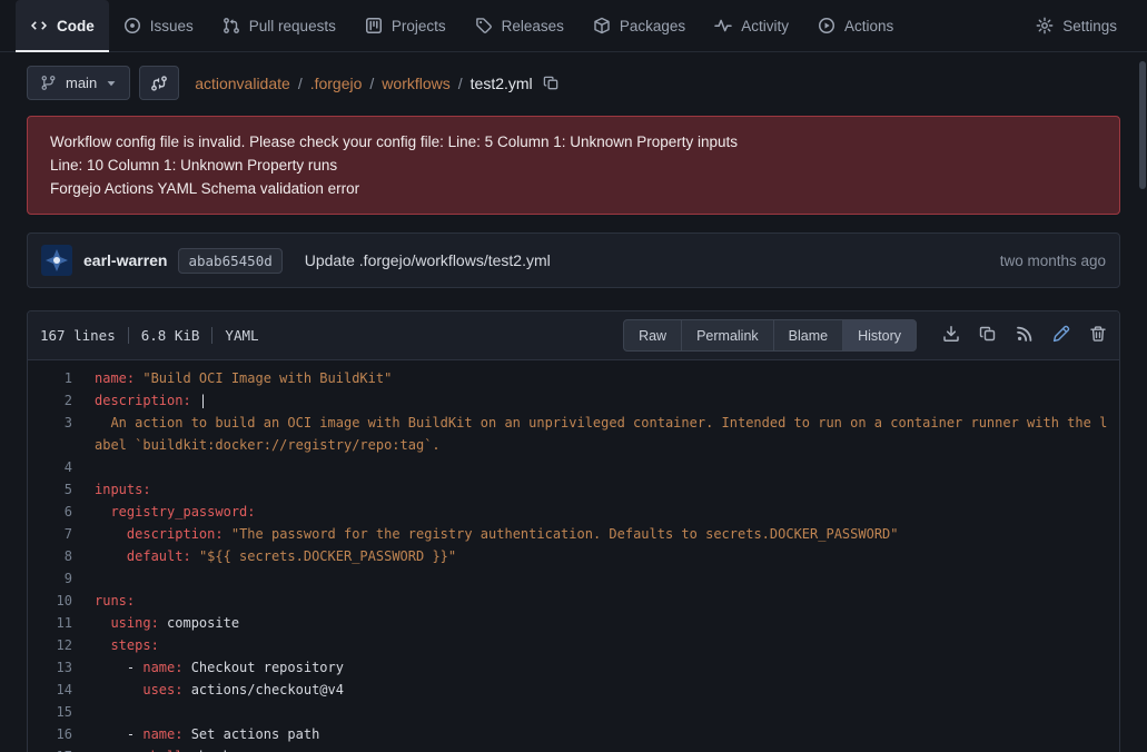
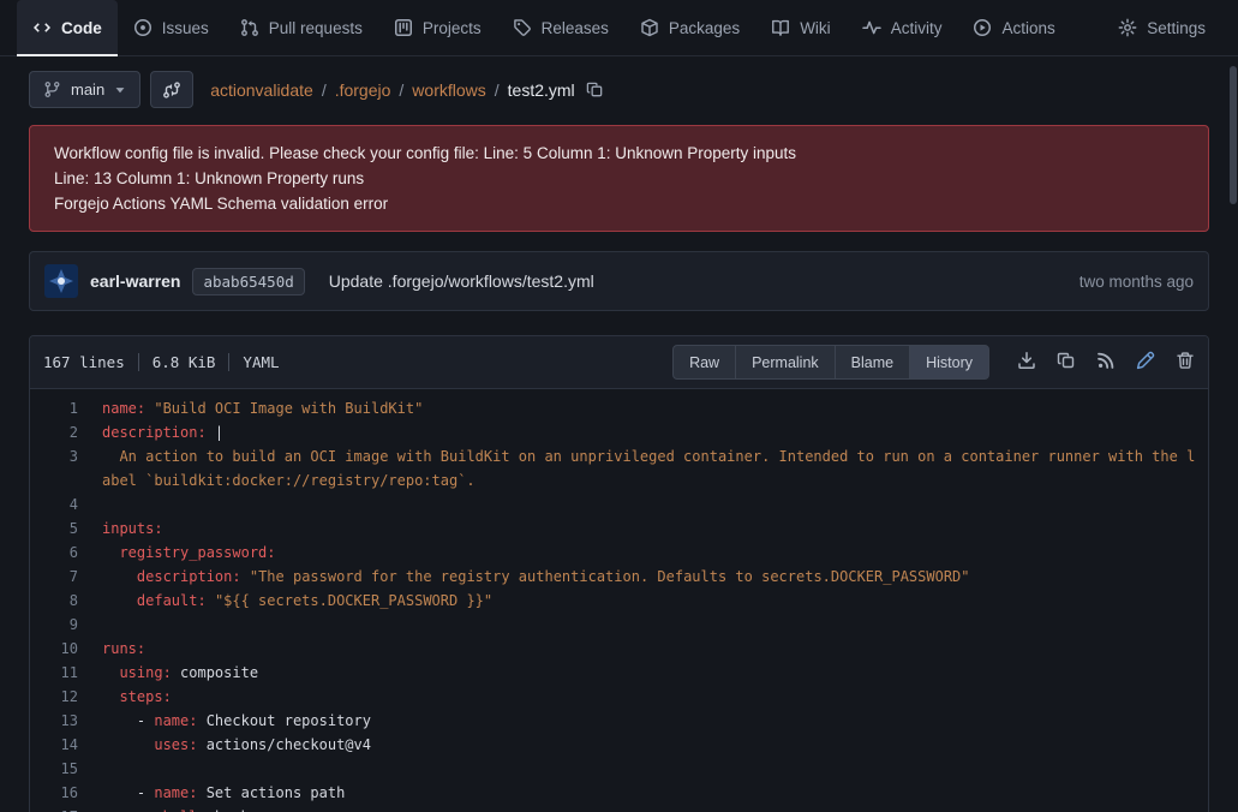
  Code
  Issues
  Pull requests
  Projects
  Releases
  Packages
+ Wiki
  Activity
  Actions
  Settings
  main
  actionvalidate
  /
  .forgejo
  /
  workflows
  /
  test2.yml
  Workflow config file is invalid. Please check your config file: Line: 5 Column 1: Unknown Property inputs
- Line: 10 Column 1: Unknown Property runs
+ Line: 13 Column 1: Unknown Property runs
  Forgejo Actions YAML Schema validation error
  earl-warren
  abab65450d
  Update .forgejo/workflows/test2.yml
  two months ago
  167 lines
  6.8 KiB
  YAML
  Raw
  Permalink
  Blame
  History
  1
  name: "Build OCI Image with BuildKit"
  2
  description: |
  3
  An action to build an OCI image with BuildKit on an unprivileged container. Intended to run on a container runner with the label `buildkit:docker://registry/repo:tag`.
  4
  5
  inputs:
  6
  registry_password:
  7
  description: "The password for the registry authentication. Defaults to secrets.DOCKER_PASSWORD"
  8
  default: "${{ secrets.DOCKER_PASSWORD }}"
  9
  10
  runs:
  11
  using: composite
  12
  steps:
  13
  - name: Checkout repository
  14
  uses: actions/checkout@v4
  15
  16
  - name: Set actions path
